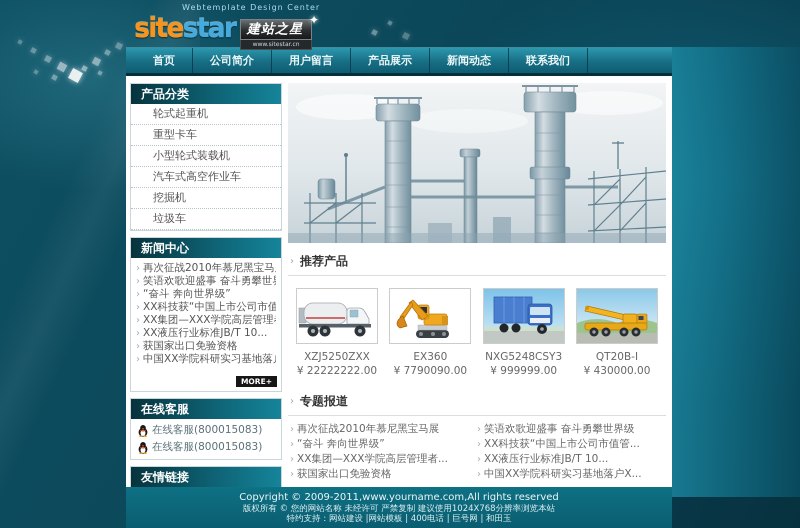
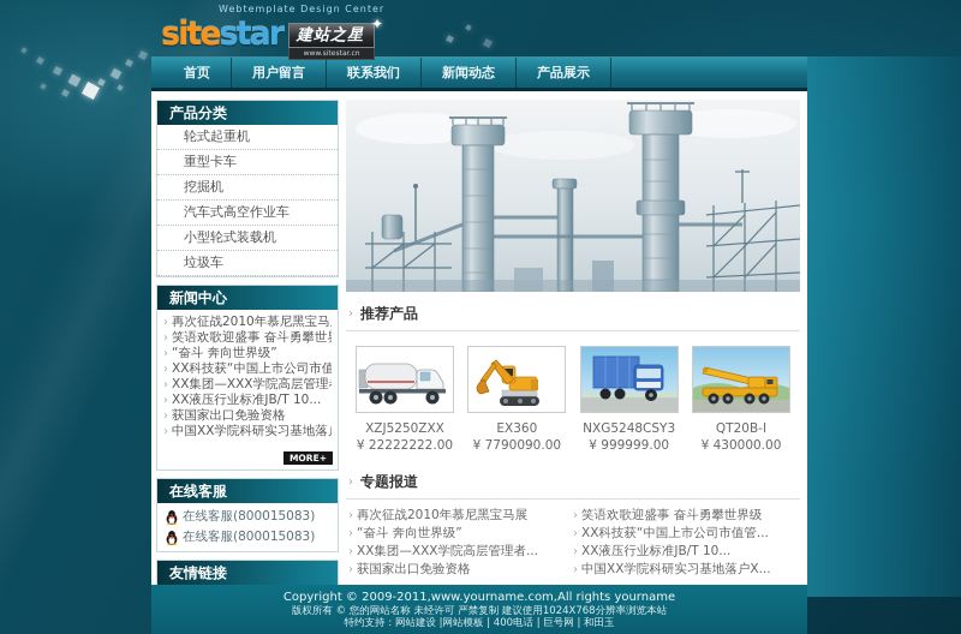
  Webtemplate Design Center
  site
  star
  建站之星
  ✦
  首页
- 公司简介
  用户留言
- 产品展示
+ 联系我们
  新闻动态
- 联系我们
+ 产品展示
  产品分类
  轮式起重机
  重型卡车
- 小型轮式装载机
+ 挖掘机
  汽车式高空作业车
- 挖掘机
+ 小型轮式装载机
  垃圾车
  新闻中心
  › 再次征战2010年慕尼黑宝马
  › 笑语欢歌迎盛事 奋斗勇攀世
  › “奋斗 奔向世界级”
  › XX科技获“中国上市公司市值
  › XX集团—XXX学院高层管理
  › XX液压行业标准JB/T 10...
  › 获国家出口免验资格
  › 中国XX学院科研实习基地落
  MORE+
  在线客服
  在线客服(800015083)
  在线客服(800015083)
  友情链接
  ›
  推荐产品
  XZJ5250ZXX
  ¥ 22222222.00
  EX360
  ¥ 7790090.00
  NXG5248CSY3
  ¥ 999999.00
  QT20B-I
  ¥ 430000.00
  ›
  专题报道
  › 再次征战2010年慕尼黑宝马展
  › “奋斗 奔向世界级”
  › XX集团—XXX学院高层管理者...
  › 获国家出口免验资格
  › 笑语欢歌迎盛事 奋斗勇攀世界级
  › XX科技获“中国上市公司市值管...
  › XX液压行业标准JB/T 10...
  › 中国XX学院科研实习基地落户X...
- Copyright © 2009-2011,www.yourname.com,All rights reserved
+ Copyright © 2009-2011,www.yourname.com,All rights yourname
  版权所有 © 您的网站名称 未经许可 严禁复制 建议使用1024X768分辨率浏览本站
  特约支持：网站建设 |网站模板 | 400电话 | 巨号网 | 和田玉
